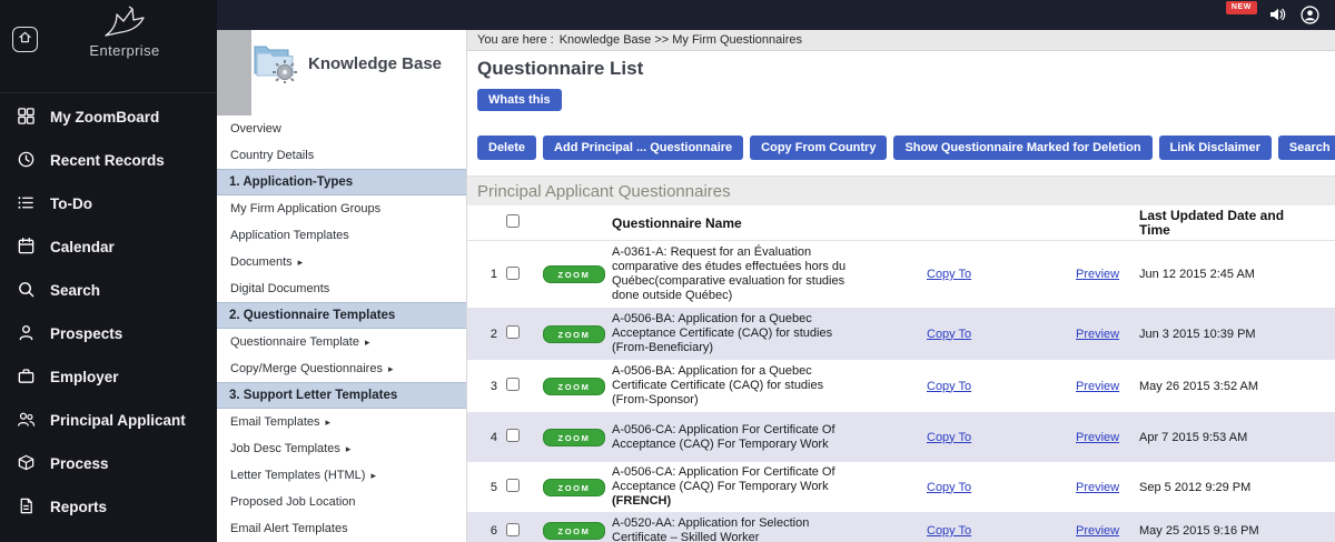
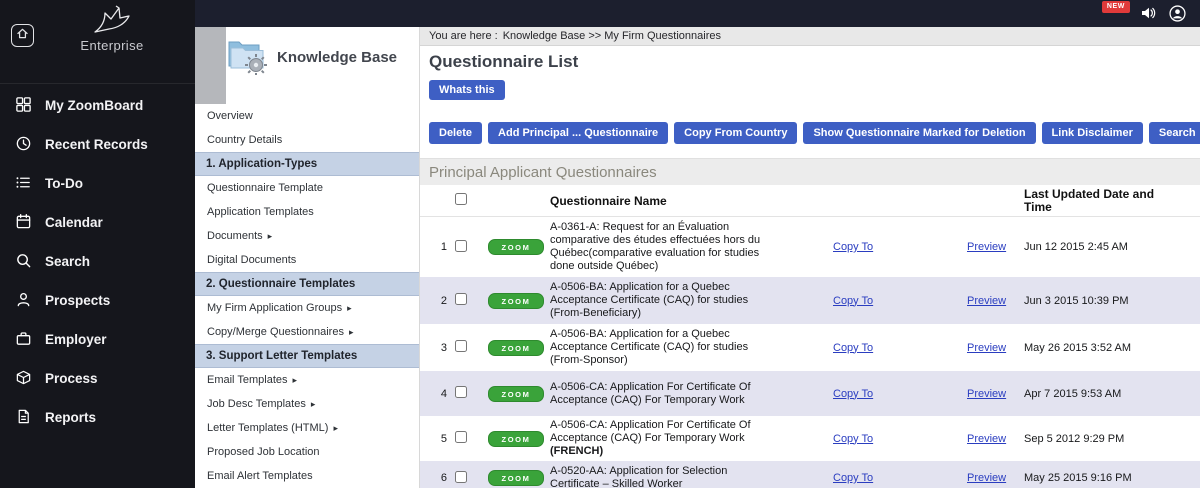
  Enterprise
  My ZoomBoard
  Recent Records
  To-Do
  Calendar
  Search
  Prospects
  Employer
- Principal Applicant
  Process
  Reports
  Knowledge Base
  Overview
  Country Details
  1. Application-Types
- My Firm Application Groups
+ Questionnaire Template
  Application Templates
  Documents
  ▸
  Digital Documents
  2. Questionnaire Templates
- Questionnaire Template
+ My Firm Application Groups
  ▸
  Copy/Merge Questionnaires
  ▸
  3. Support Letter Templates
  Email Templates
  ▸
  Job Desc Templates
  ▸
  Letter Templates (HTML)
  ▸
  Proposed Job Location
  Email Alert Templates
  You are here :
  Knowledge Base >> My Firm Questionnaires
  Questionnaire List
  Whats this
  Delete
  Add Principal ... Questionnaire
  Copy From Country
  Show Questionnaire Marked for Deletion
  Link Disclaimer
  Search
  Principal Applicant Questionnaires
  Questionnaire Name
  Last Updated Date and Time
  1
  ZOOM
  A-0361-A: Request for an Évaluation comparative des études effectuées hors du Québec(comparative evaluation for studies done outside Québec)
  Copy To
  Preview
  Jun 12 2015 2:45 AM
  2
  ZOOM
  A-0506-BA: Application for a Quebec Acceptance Certificate (CAQ) for studies (From-Beneficiary)
  Copy To
  Preview
  Jun 3 2015 10:39 PM
  3
  ZOOM
- A-0506-BA: Application for a Quebec Certificate Certificate (CAQ) for studies (From-Sponsor)
+ A-0506-BA: Application for a Quebec Acceptance Certificate (CAQ) for studies (From-Sponsor)
  Copy To
  Preview
  May 26 2015 3:52 AM
  4
  ZOOM
  A-0506-CA: Application For Certificate Of Acceptance (CAQ) For Temporary Work
  Copy To
  Preview
  Apr 7 2015 9:53 AM
  5
  ZOOM
  A-0506-CA: Application For Certificate Of Acceptance (CAQ) For Temporary Work (FRENCH)
  Copy To
  Preview
  Sep 5 2012 9:29 PM
  6
  ZOOM
  A-0520-AA: Application for Selection Certificate – Skilled Worker
  Copy To
  Preview
  May 25 2015 9:16 PM
